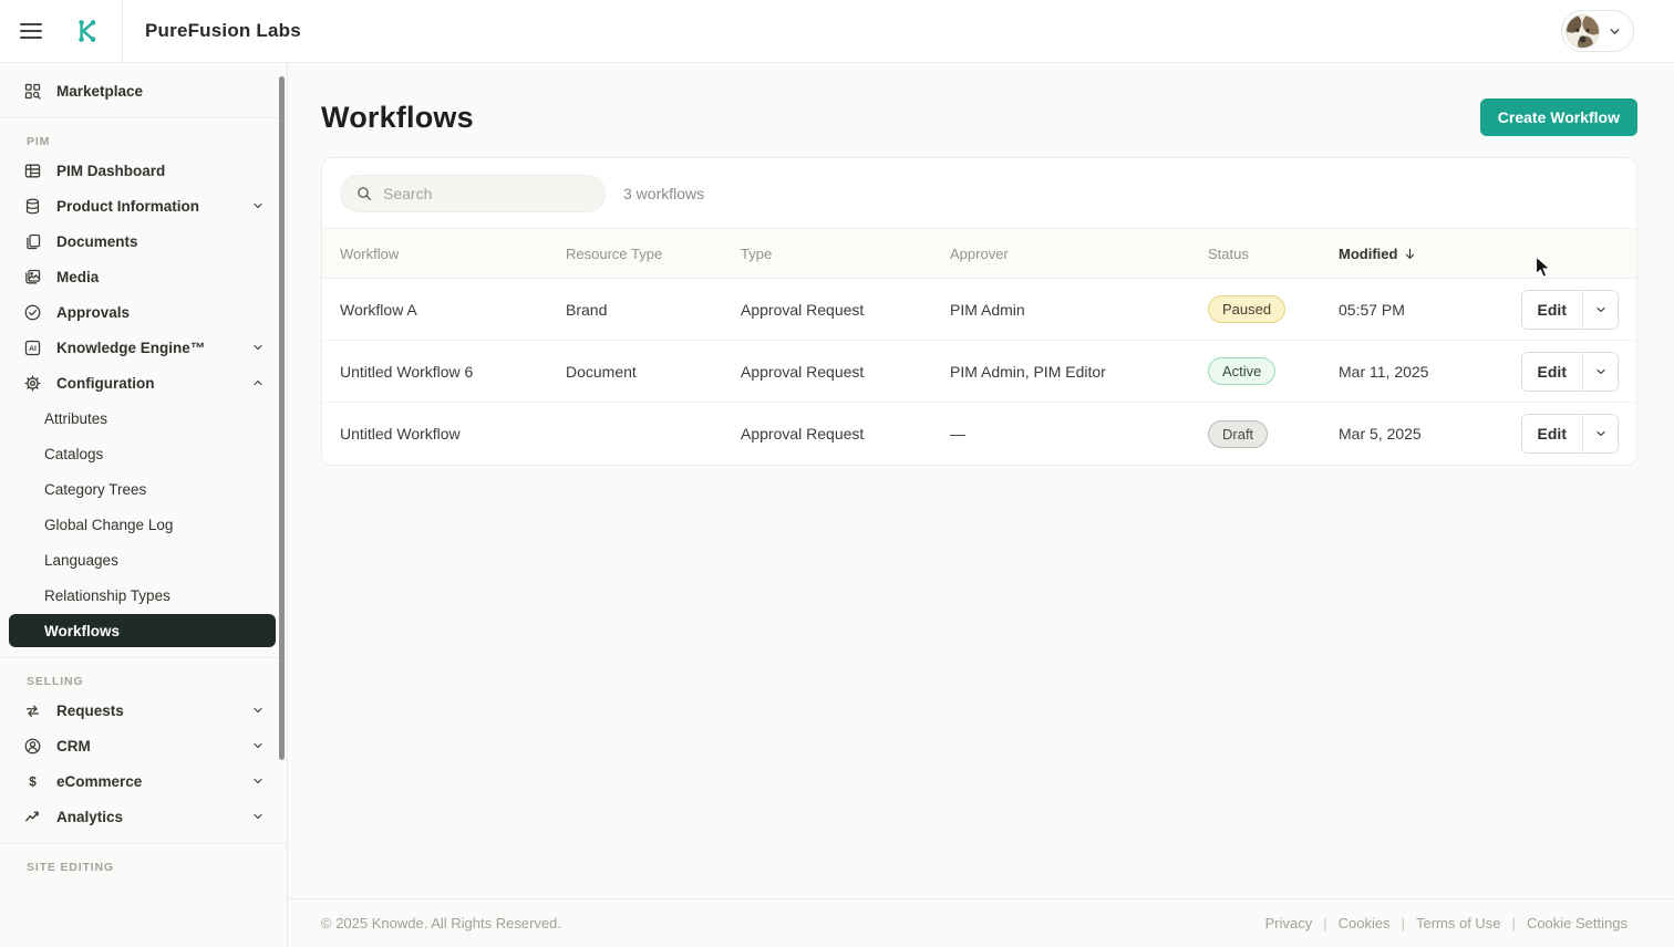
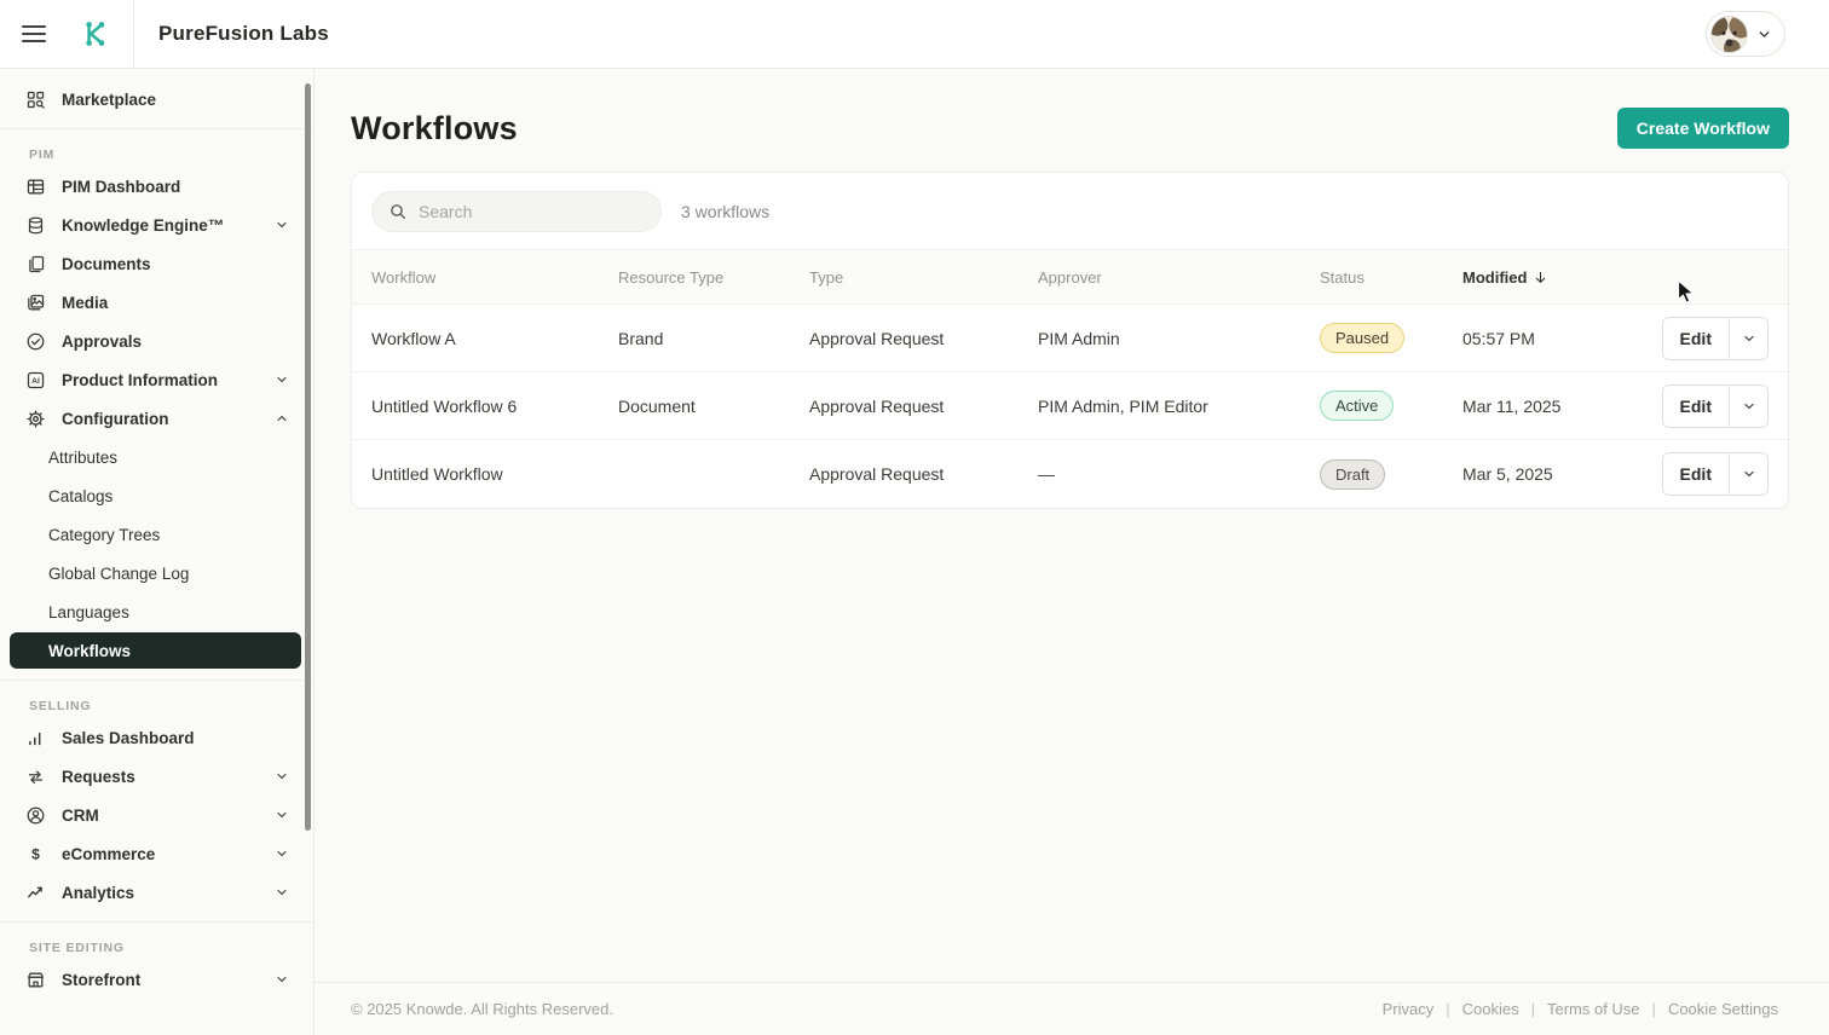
  PureFusion Labs
  Marketplace
  PIM
  PIM Dashboard
- Product Information
+ Knowledge Engine™
  Documents
  Media
  Approvals
- Knowledge Engine™
+ Product Information
  Configuration
  Attributes
  Catalogs
  Category Trees
  Global Change Log
  Languages
- Relationship Types
  Workflows
  SELLING
+ Sales Dashboard
  Requests
  CRM
  $
  eCommerce
  Analytics
  SITE EDITING
+ Storefront
  Workflows
  Create Workflow
  Search
  3 workflows
  Workflow
  Resource Type
  Type
  Approver
  Status
  Modified
  Workflow A
  Brand
  Approval Request
  PIM Admin
  Paused
  05:57 PM
  Edit
  Untitled Workflow 6
  Document
  Approval Request
  PIM Admin, PIM Editor
  Active
  Mar 11, 2025
  Edit
  Untitled Workflow
  Approval Request
  —
  Draft
  Mar 5, 2025
  Edit
  © 2025 Knowde. All Rights Reserved.
  Privacy
  |
  Cookies
  |
  Terms of Use
  |
  Cookie Settings
